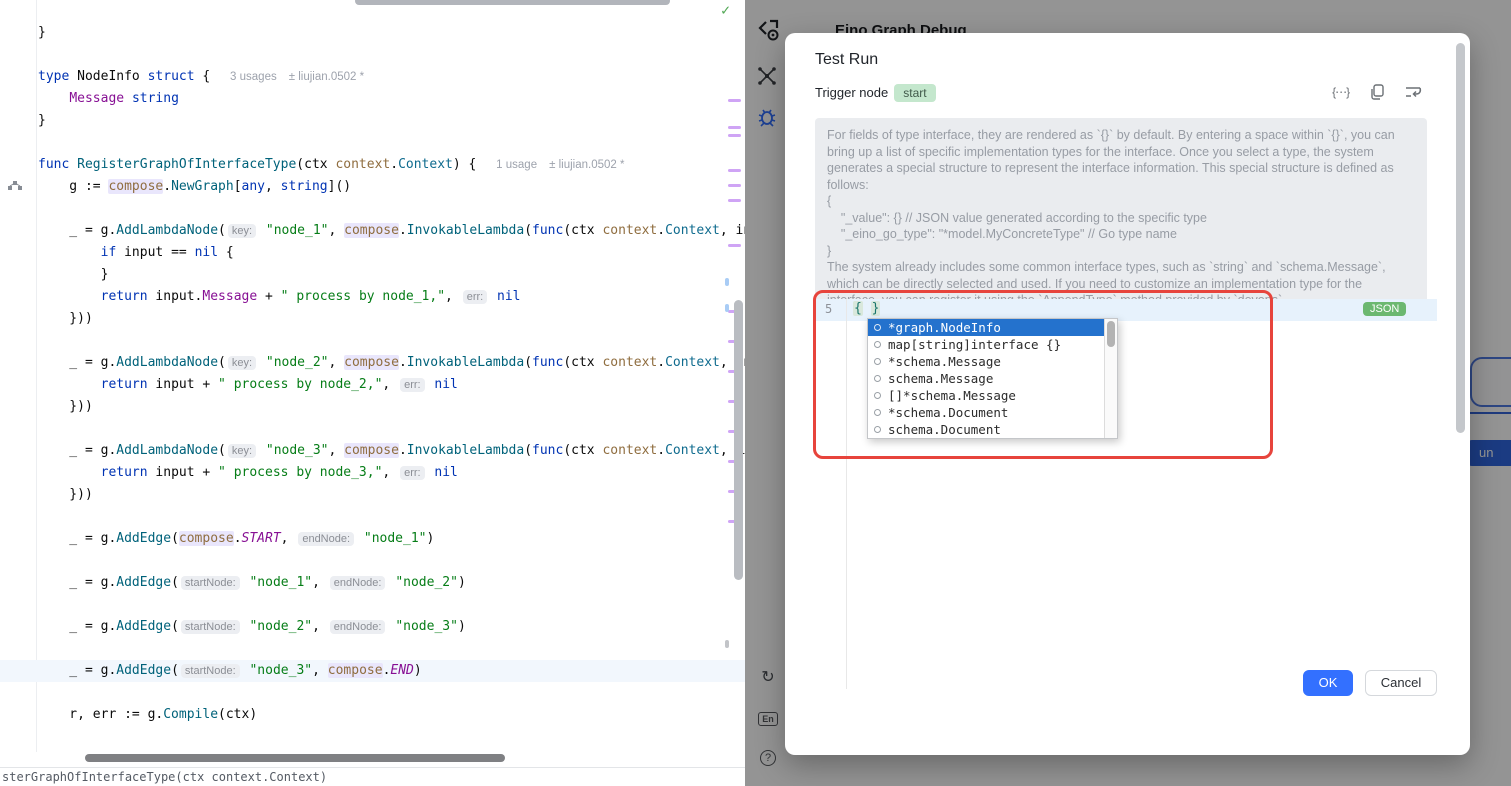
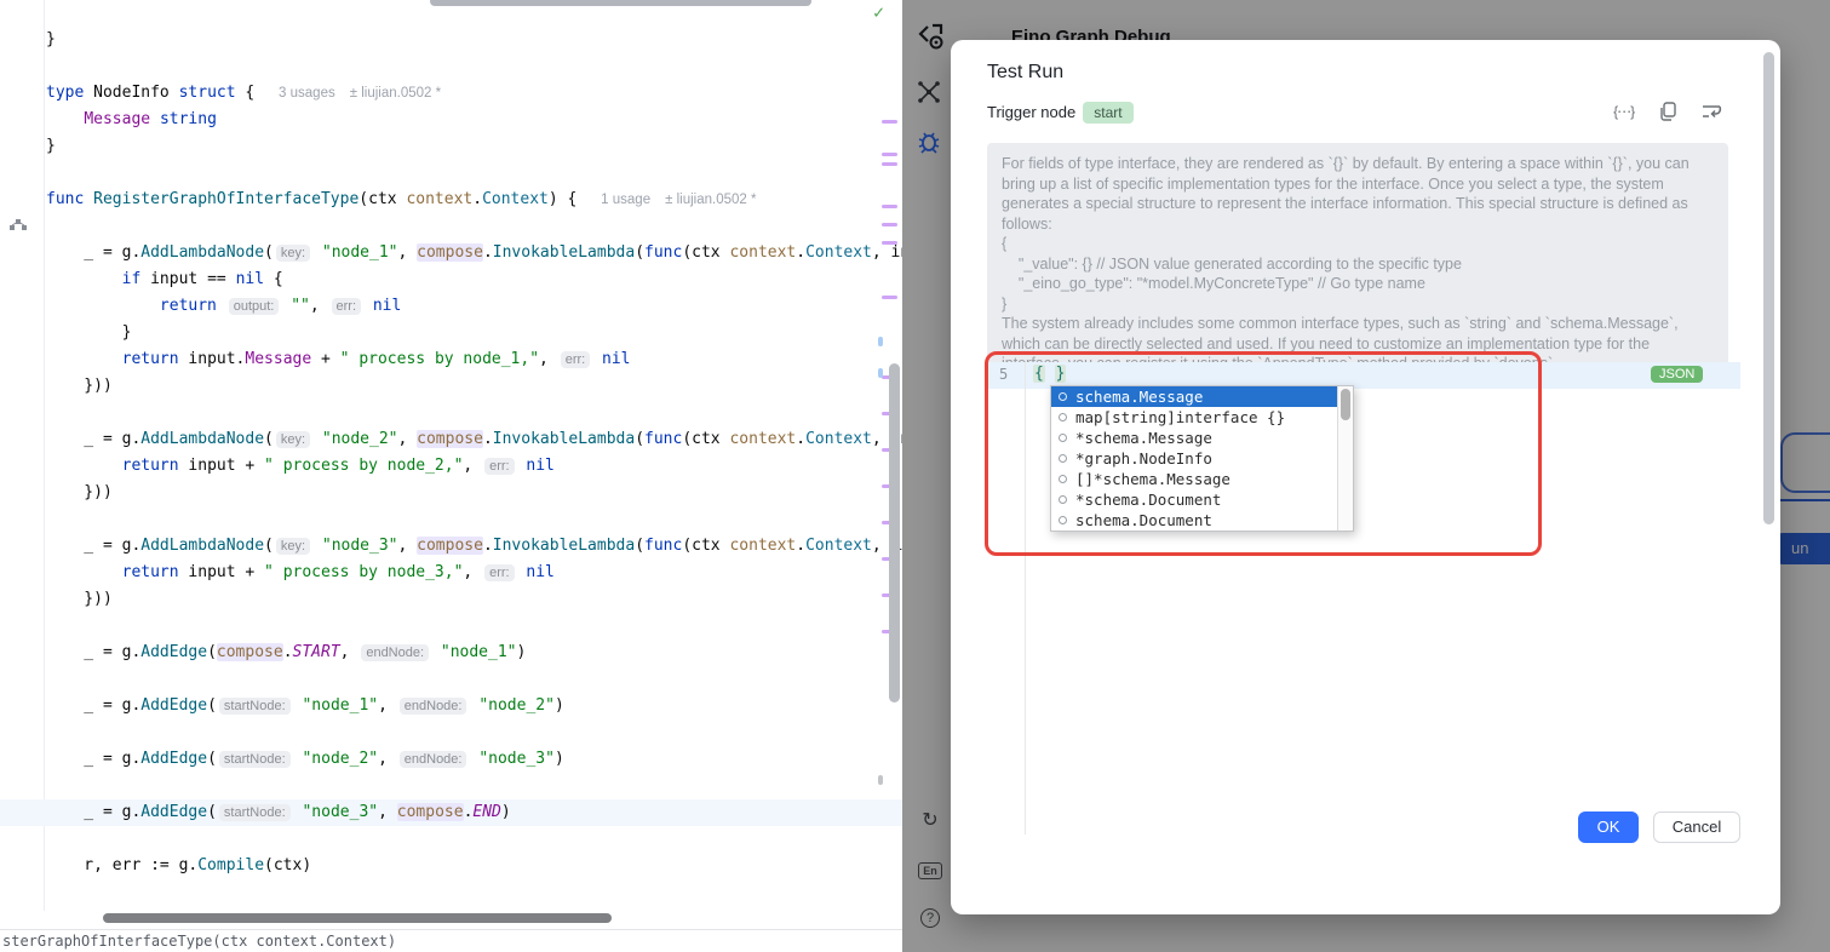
  ✓
  }
  type NodeInfo struct { 3 usages ± liujian.0502 *
  Message string
  }
  func RegisterGraphOfInterfaceType(ctx context.Context) { 1 usage ± liujian.0502 *
- g := compose.NewGraph[any, string]()
  _ = g.AddLambdaNode( key: "node_1", compose.InvokableLambda(func(ctx context.Context, i
  if input == nil {
+ return output: "", err: nil
  }
  return input.Message + " process by node_1,", err: nil
  }))
  _ = g.AddLambdaNode( key: "node_2", compose.InvokableLambda(func(ctx context.Context,
  return input + " process by node_2,", err: nil
  }))
  _ = g.AddLambdaNode( key: "node_3", compose.InvokableLambda(func(ctx context.Context,
  return input + " process by node_3,", err: nil
  }))
  _ = g.AddEdge(compose.START, endNode: "node_1")
  _ = g.AddEdge( startNode: "node_1", endNode: "node_2")
  _ = g.AddEdge( startNode: "node_2", endNode: "node_3")
  _ = g.AddEdge( startNode: "node_3", compose.END)
  r, err := g.Compile(ctx)
  sterGraphOfInterfaceType(ctx context.Context)
  Eino Graph Debug
  ↻
  En
  ?
  un
  Test Run
  Trigger node start
  {⋯}
  For fields of type interface, they are rendered as `{}` by default. By entering a space within `{}`, you can bring up a list of specific implementation types for the interface. Once you select a type, the system generates a special structure to represent the interface information. This special structure is defined as follows:
  {
  "_value": {} // JSON value generated according to the specific type
  "_eino_go_type": "*model.MyConcreteType" // Go type name
  }
  5
  { }
  JSON
- *graph.NodeInfo
+ schema.Message
  map[string]interface {}
  *schema.Message
- schema.Message
+ *graph.NodeInfo
  []*schema.Message
  *schema.Document
  schema.Document
  OK Cancel
